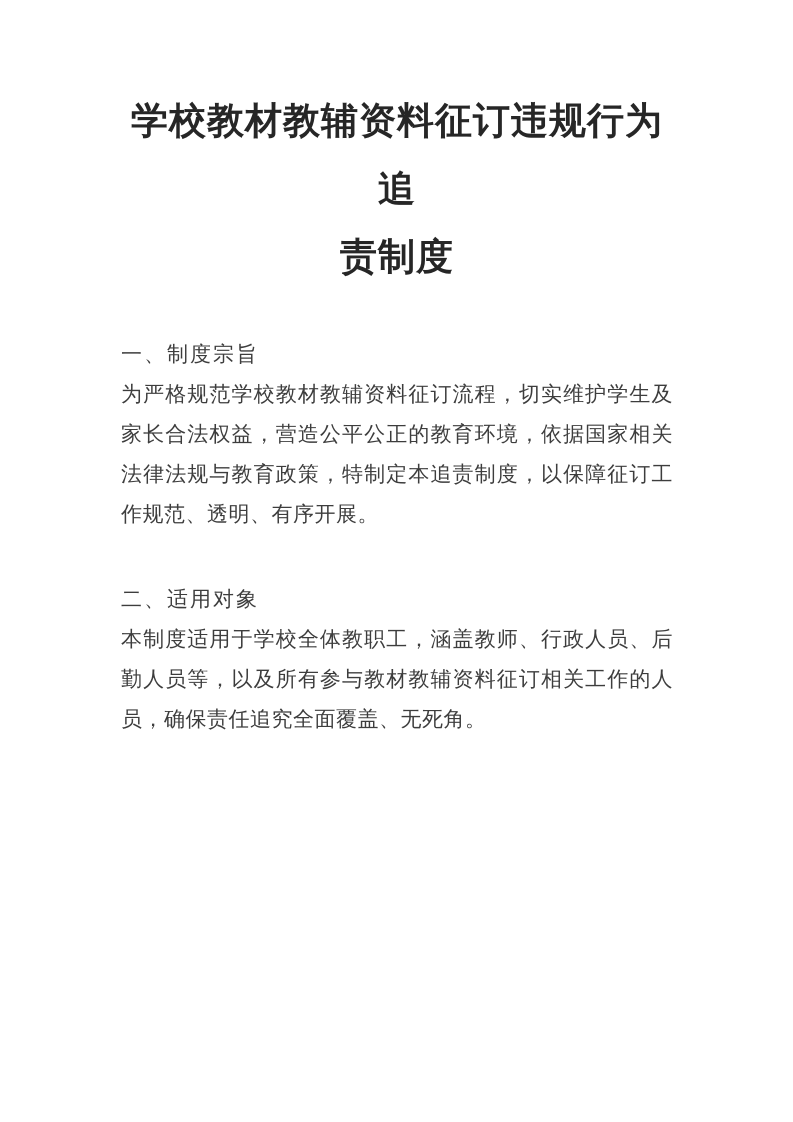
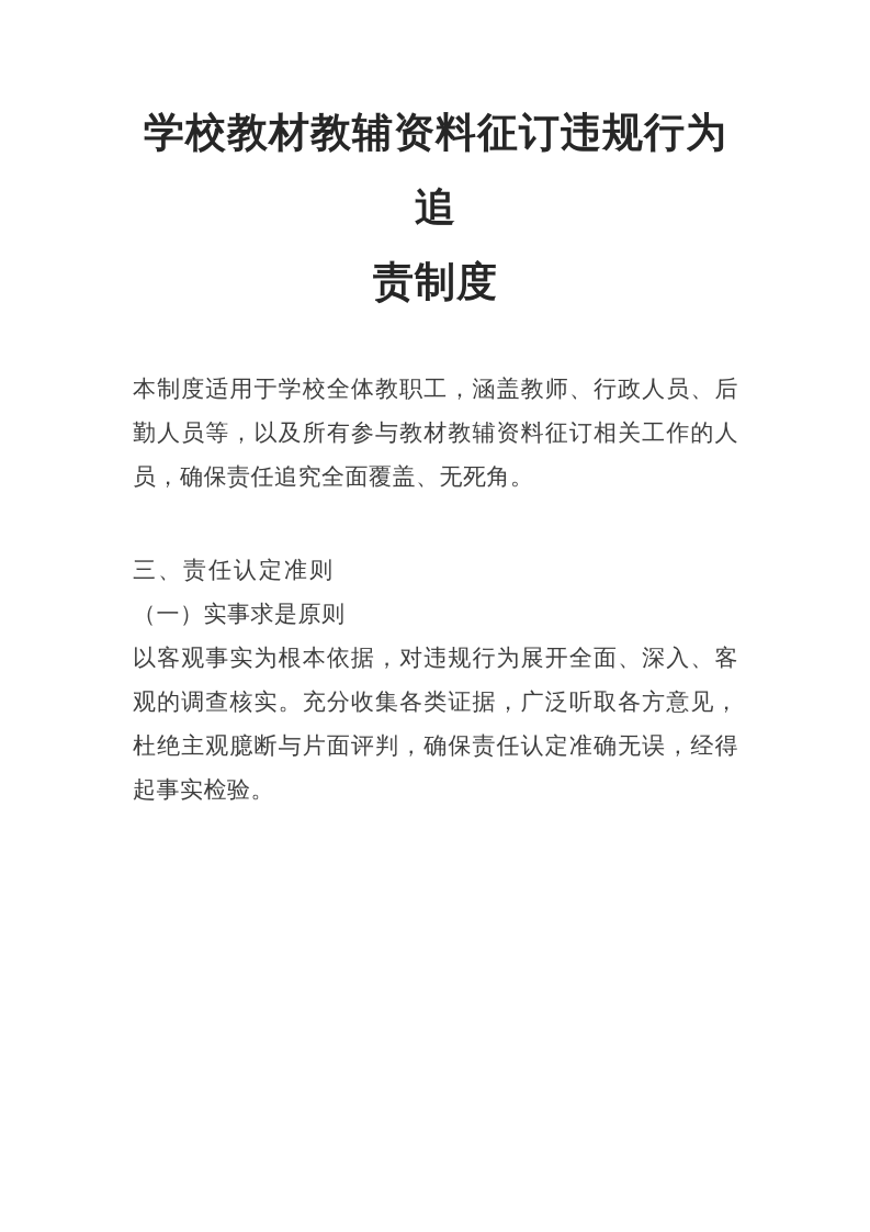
  学校教材教辅资料征订违规行为追
  责制度
- 一、制度宗旨
- 为严格规范学校教材教辅资料征订流程，切实维护学生及家长合法权益，营造公平公正的教育环境，依据国家相关法律法规与教育政策，特制定本追责制度，以保障征订工作规范、透明、有序开展。
- 二、适用对象
  本制度适用于学校全体教职工，涵盖教师、行政人员、后勤人员等，以及所有参与教材教辅资料征订相关工作的人员，确保责任追究全面覆盖、无死角。
+ 三、责任认定准则
+ （一）实事求是原则
+ 以客观事实为根本依据，对违规行为展开全面、深入、客观的调查核实。充分收集各类证据，广泛听取各方意见，杜绝主观臆断与片面评判，确保责任认定准确无误，经得起事实检验。
